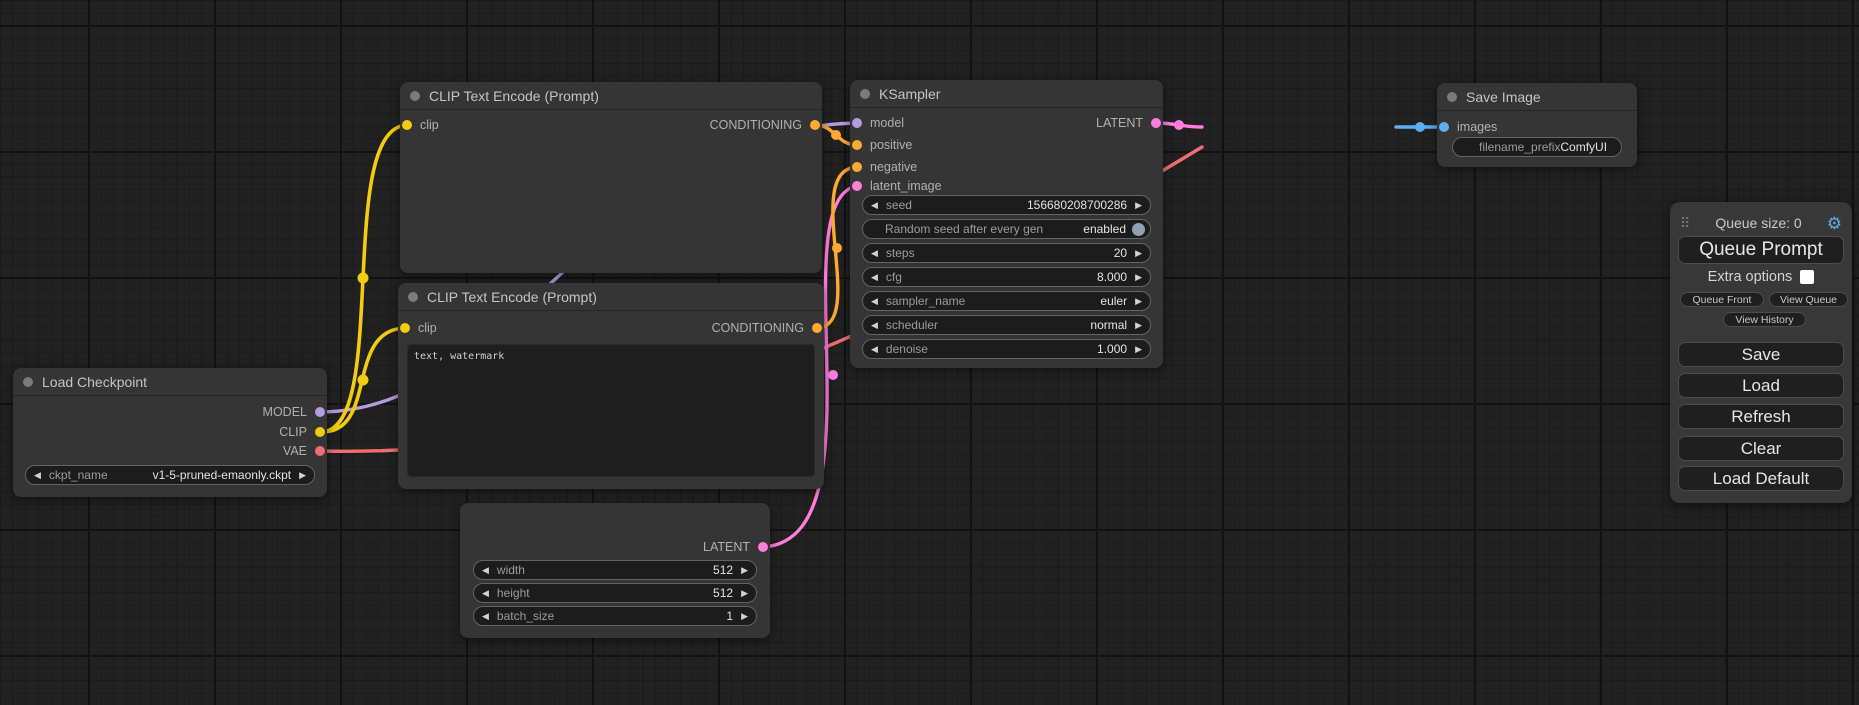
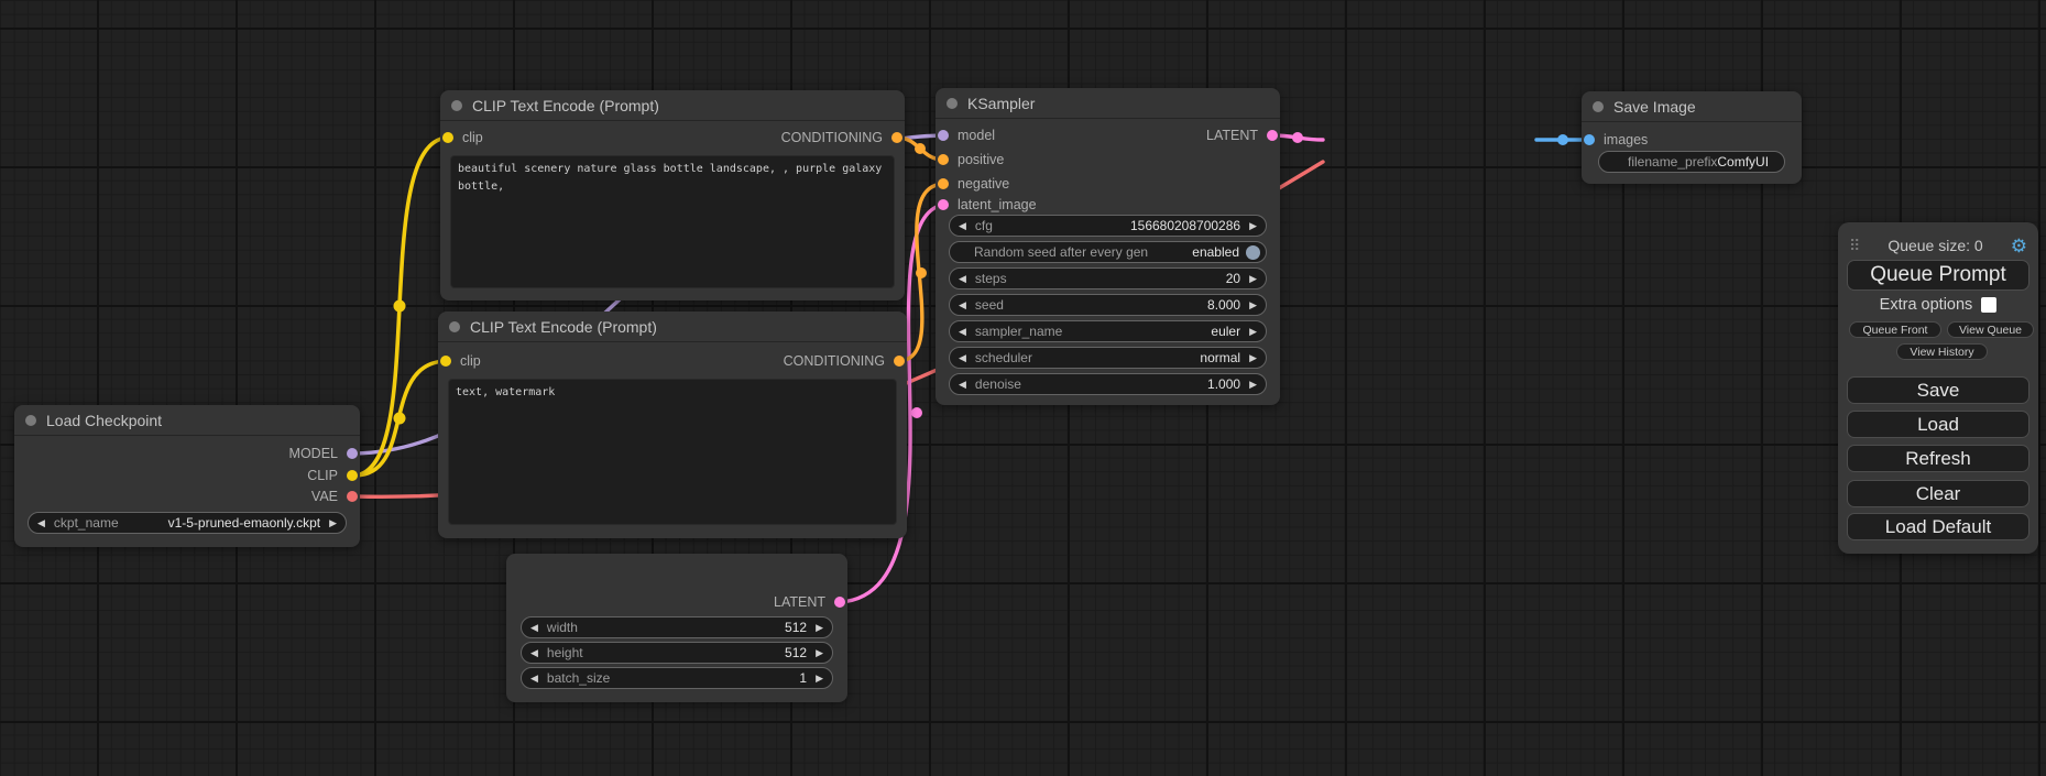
  Load Checkpoint
  MODEL
  CLIP
  VAE
  ◀
  ckpt_name
  v1-5-pruned-emaonly.ckpt
  ▶
  CLIP Text Encode (Prompt)
  clip
  CONDITIONING
+ beautiful scenery nature glass bottle landscape, , purple galaxy bottle,
  CLIP Text Encode (Prompt)
  clip
  CONDITIONING
  text, watermark
  KSampler
  model
  positive
  negative
  latent_image
  LATENT
  ◀
- seed
+ cfg
  156680208700286
  ▶
  Random seed after every gen
  enabled
  ◀
  steps
  20
  ▶
  ◀
- cfg
+ seed
  8.000
  ▶
  ◀
  sampler_name
  euler
  ▶
  ◀
  scheduler
  normal
  ▶
  ◀
  denoise
  1.000
  ▶
  Save Image
  images
  filename_prefix
  ComfyUI
  LATENT
  ◀
  width
  512
  ▶
  ◀
  height
  512
  ▶
  ◀
  batch_size
  1
  ▶
  ⠿
  Queue size: 0
  ⚙
  Queue Prompt
  Extra options
  Queue Front
  View Queue
  View History
  Save
  Load
  Refresh
  Clear
  Load Default
